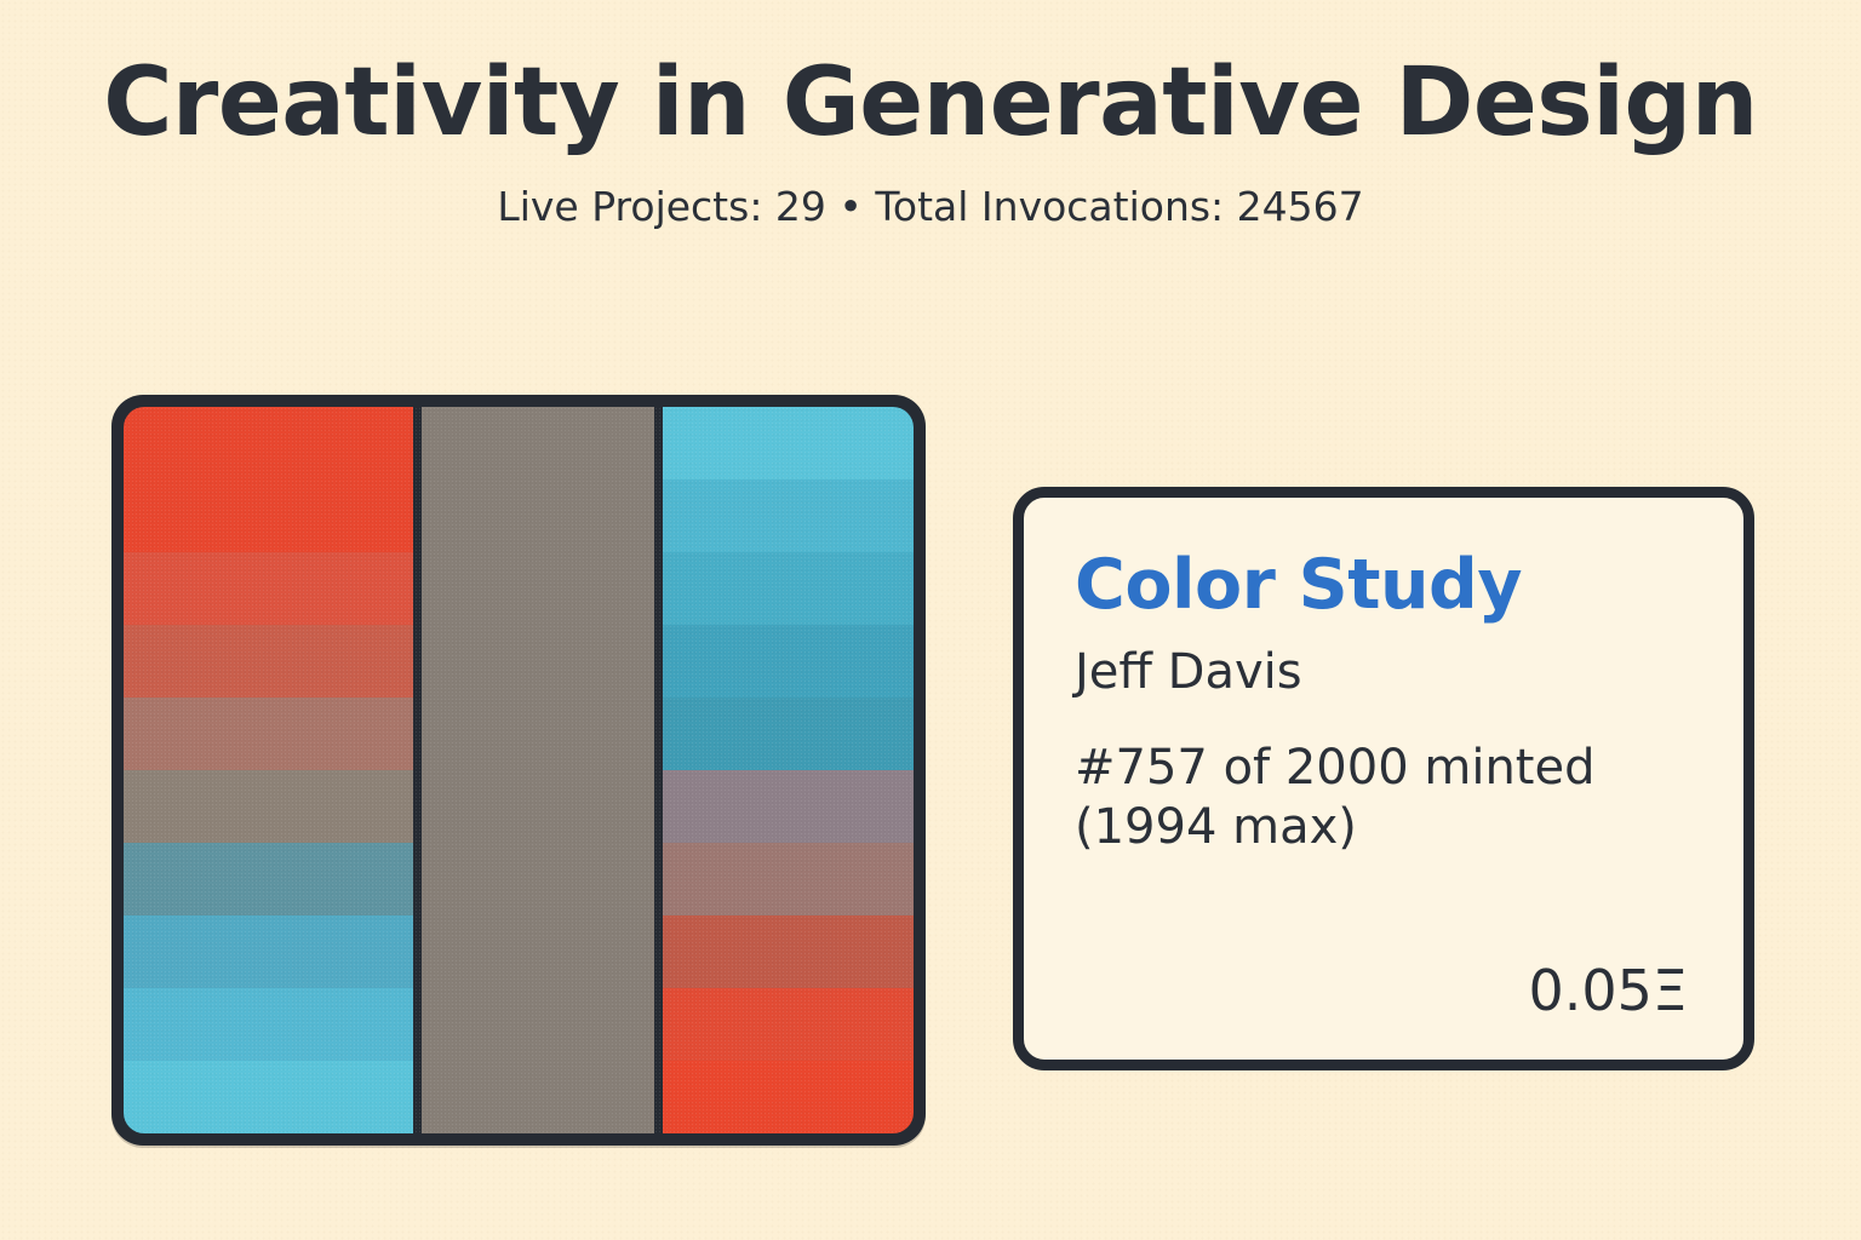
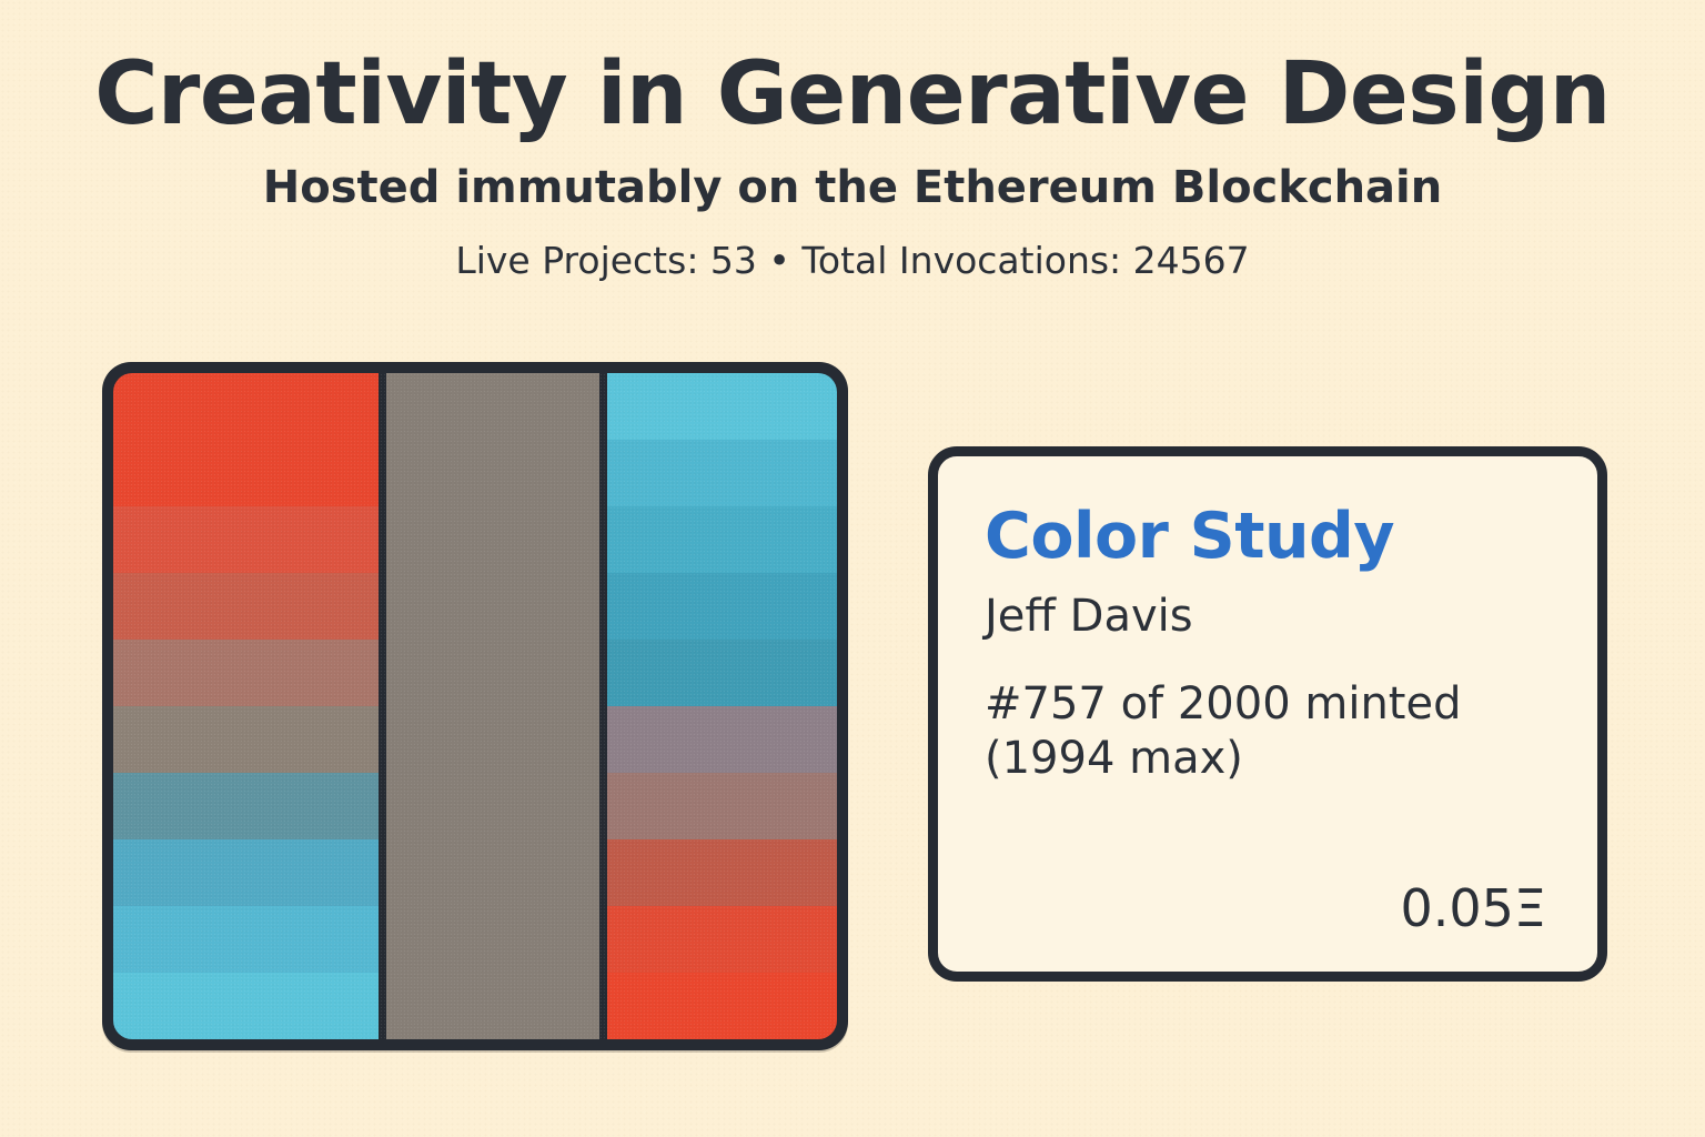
  Creativity in Generative Design
+ Hosted immutably on the Ethereum Blockchain
- Live Projects: 29 • Total Invocations: 24567
+ Live Projects: 53 • Total Invocations: 24567
  Color Study
  Jeff Davis
  #757 of 2000 minted (1994 max)
  0.05Ξ
